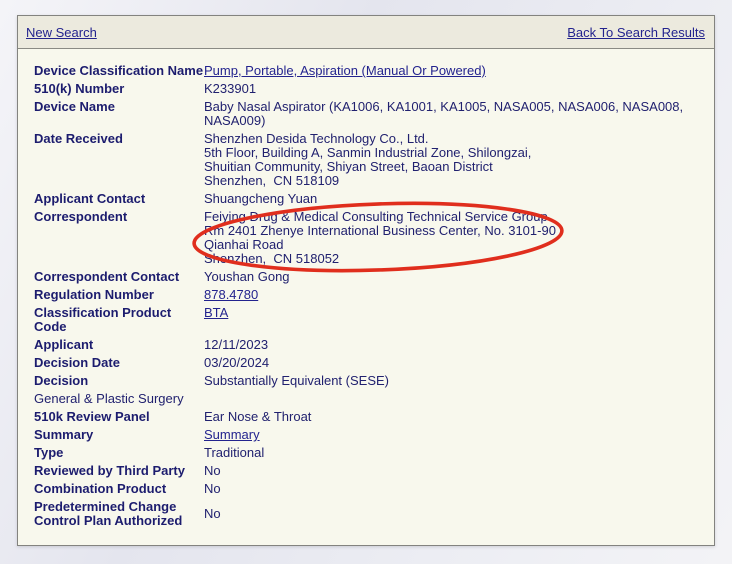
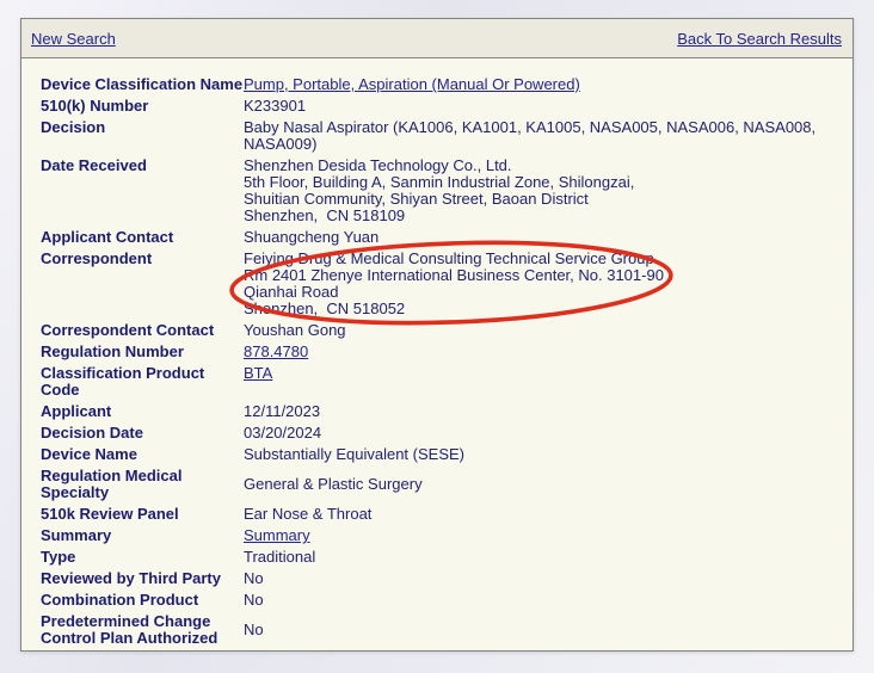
  New Search
  Back To Search Results
  Device Classification Name
  Pump, Portable, Aspiration (Manual Or Powered)
  510(k) Number
  K233901
- Device Name
+ Decision
  Baby Nasal Aspirator (KA1006, KA1001, KA1005, NASA005, NASA006, NASA008,
  NASA009)
  Date Received
  Shenzhen Desida Technology Co., Ltd.
  5th Floor, Building A, Sanmin Industrial Zone, Shilongzai,
  Shuitian Community, Shiyan Street, Baoan District
  Shenzhen, CN 518109
  Applicant Contact
  Shuangcheng Yuan
  Correspondent
  Feiyingug & Medical Consulting Technical Service Gro
  m 2401 Zhenye International Business Center, No. 3101-90
  Qianhai Road
  Snzhen, CN 518052
  Correspondent Contact
  Youshan Gong
  Regulation Number
  878.4780
  Classification Product Code
  BTA
  Applicant
  12/11/2023
  Decision Date
  03/20/2024
- Decision
+ Device Name
  Substantially Equivalent (SESE)
+ Regulation Medical
+ Specialty
  General & Plastic Surgery
  510k Review Panel
  Ear Nose & Throat
  Summary
  Summary
  Type
  Traditional
  Reviewed by Third Party
  No
  Combination Product
  No
  Predetermined Change
  Control Plan Authorized
  No
